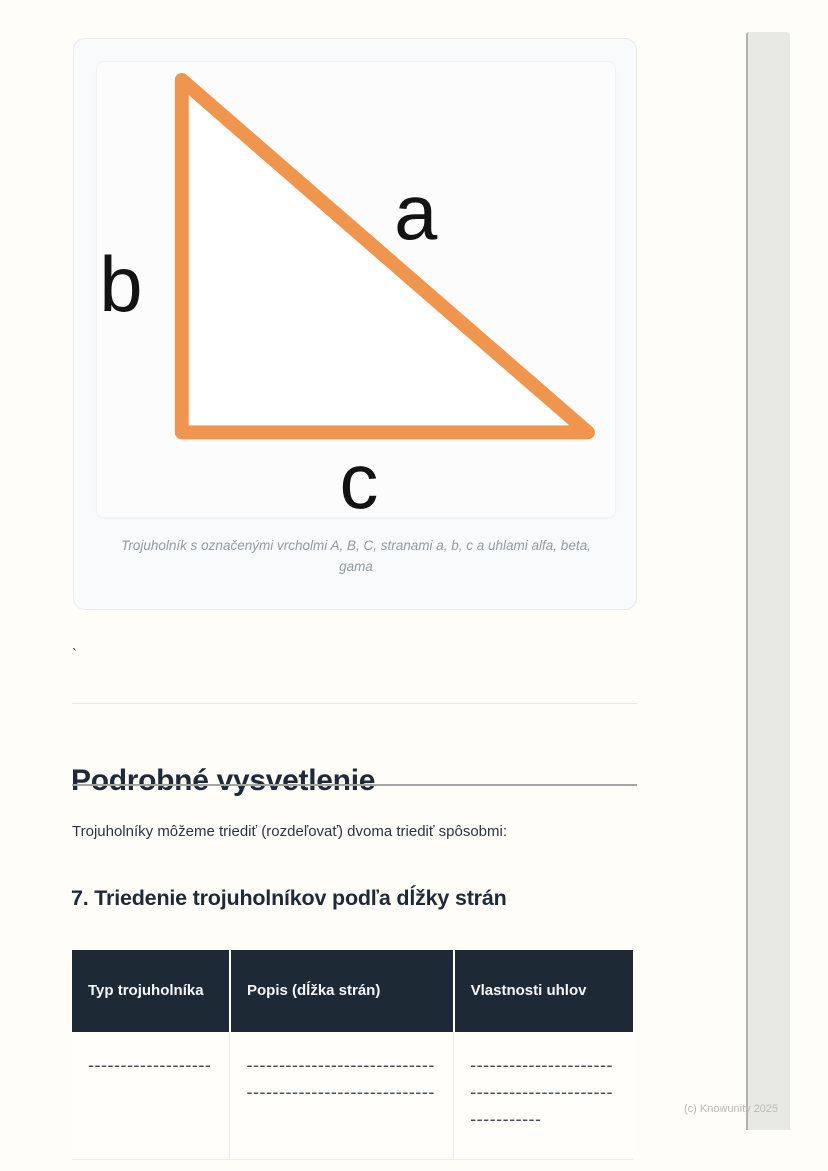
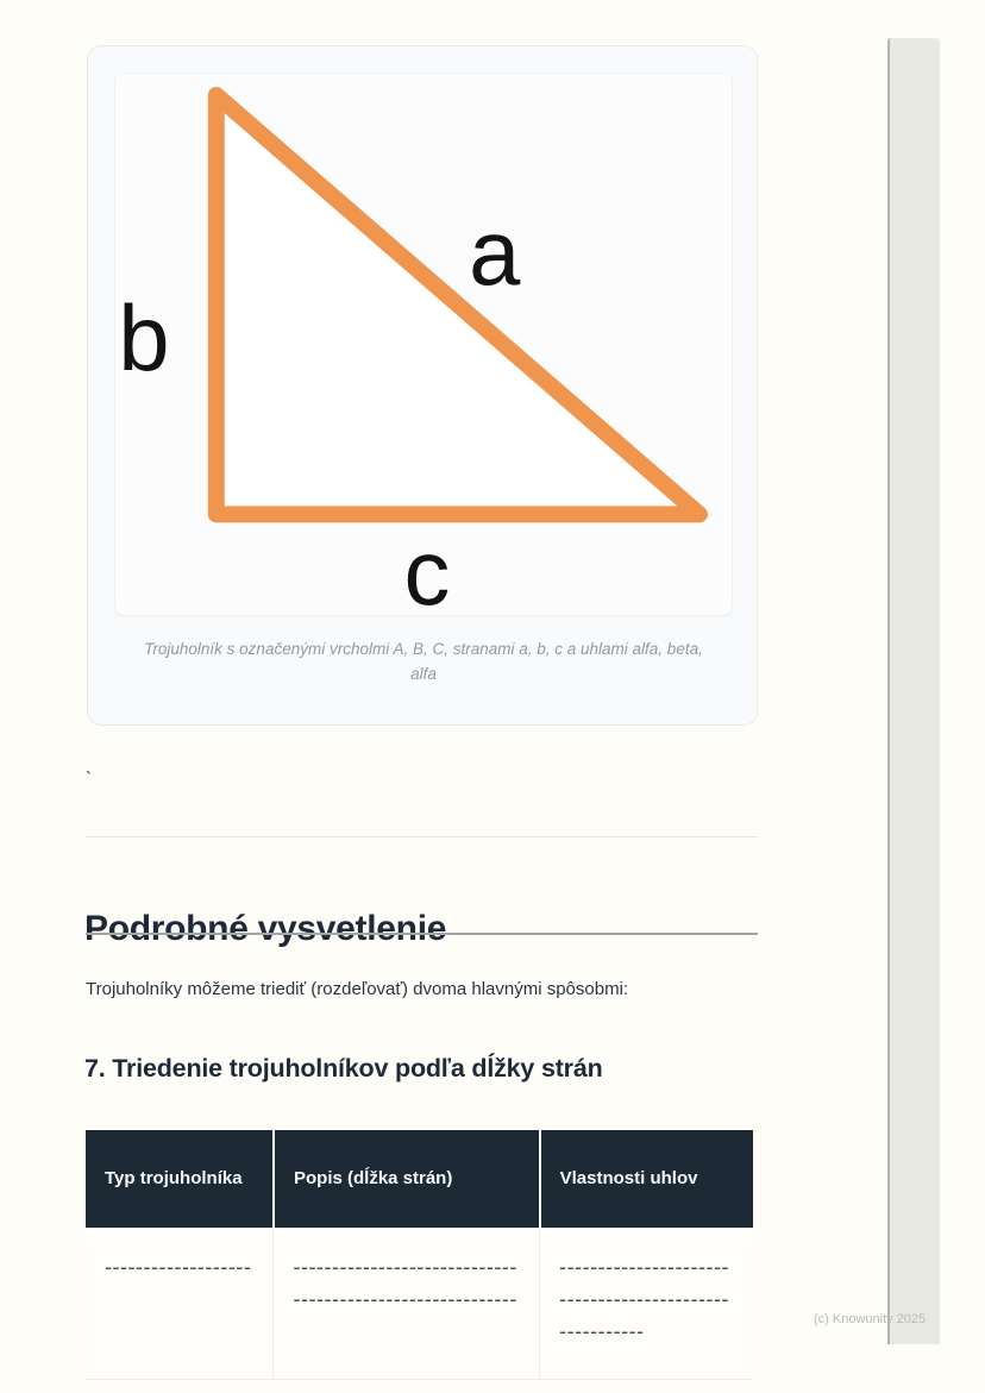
  a
  b
  c
- Trojuholník s označenými vrcholmi A, B, C, stranami a, b, c a uhlami alfa, beta, gama
+ Trojuholník s označenými vrcholmi A, B, C, stranami a, b, c a uhlami alfa, beta, alfa
  `
  Podrobné vysvetlenie
- Trojuholníky môžeme triediť (rozdeľovať) dvoma triediť spôsobmi:
+ Trojuholníky môžeme triediť (rozdeľovať) dvoma hlavnými spôsobmi:
  7. Triedenie trojuholníkov podľa dĺžky strán
  Typ trojuholníka	Popis (dĺžka strán)	Vlastnosti uhlov
  -------------------	----------------------------------------------------------	-------------------------------------------------------
  (c) Knowunity 2025
